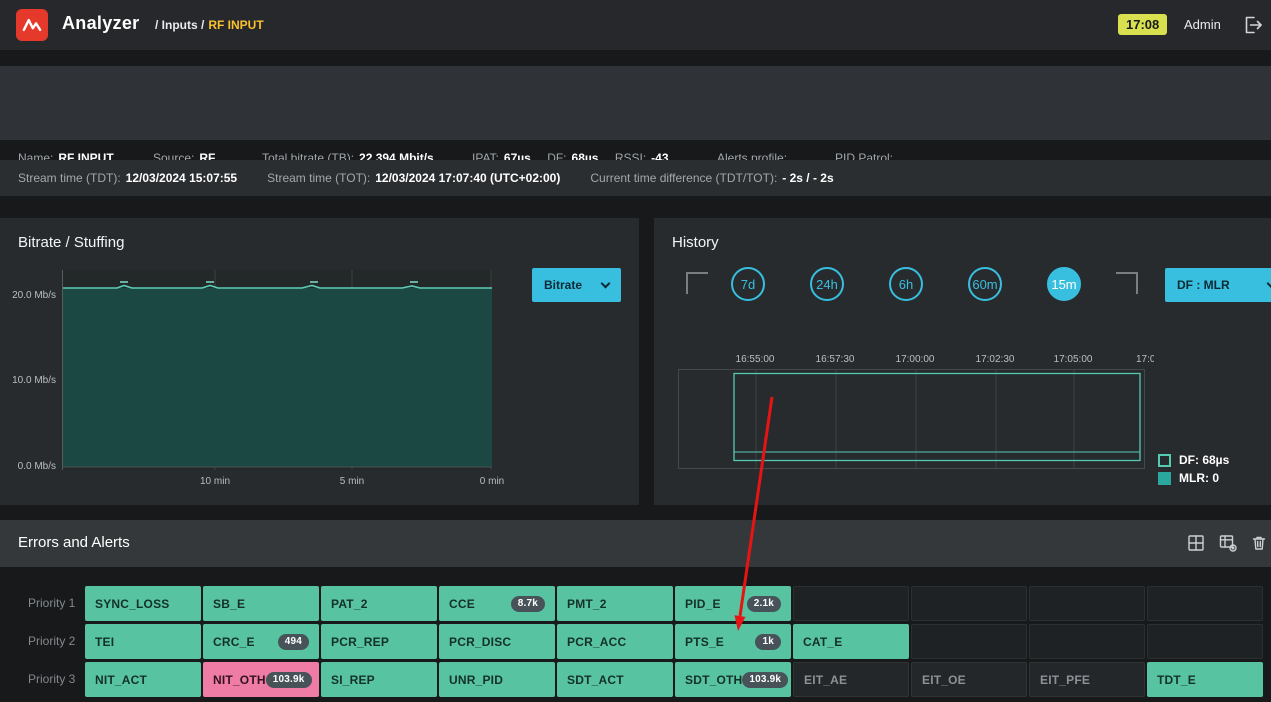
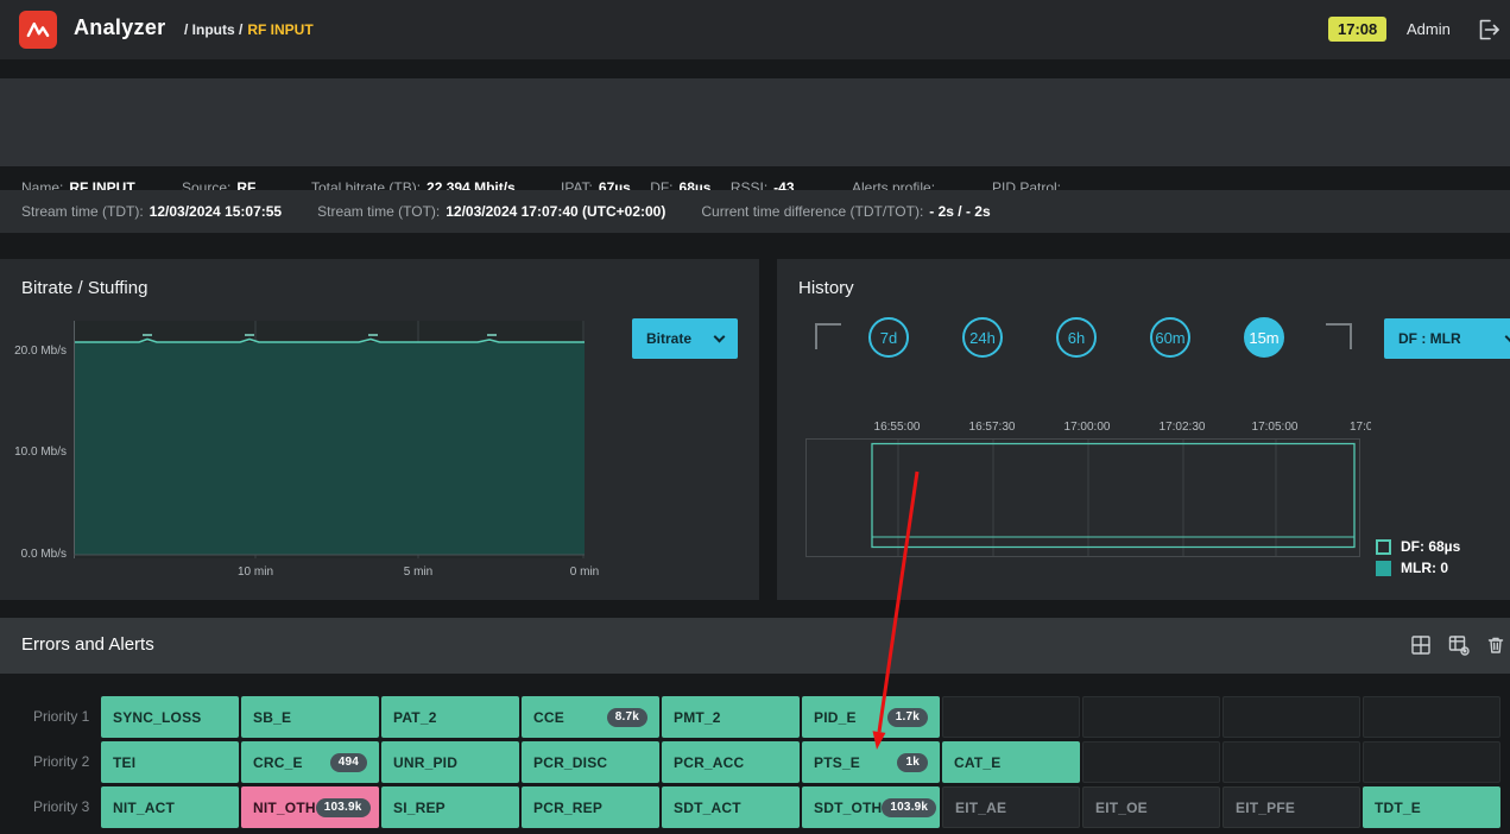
  Analyzer
  / Inputs / RF INPUT
  17:08
  Admin
  Name: RF INPUT
  Source: RF
  Total bitrate (TB): 22.394 Mbit/s
  IPAT: 67µs DF: 68µs RSSI: -43
  Alerts profile:
  PID Patrol:
  Stream time (TDT): 12/03/2024 15:07:55
  Stream time (TOT): 12/03/2024 17:07:40 (UTC+02:00)
  Current time difference (TDT/TOT): - 2s / - 2s
  Bitrate / Stuffing
  Bitrate
  20.0 Mb/s
  10.0 Mb/s
  0.0 Mb/s
  10 min
  5 min
  0 min
  History
  7d
  24h
  6h
  60m
  15m
  DF : MLR
  16:55:00
  16:57:30
  17:00:00
  17:02:30
  17:05:00
  DF: 68µs
  MLR: 0
  Errors and Alerts
  Priority 1
  SYNC_LOSS
  SB_E
  PAT_2
  CCE
  8.7k
  PMT_2
  PID_E
- 2.1k
+ 1.7k
  Priority 2
  TEI
  CRC_E
  494
- PCR_REP
+ UNR_PID
  PCR_DISC
  PCR_ACC
  PTS_E
  1k
  CAT_E
  Priority 3
  NIT_ACT
  NIT_OTH
  103.9k
  SI_REP
- UNR_PID
+ PCR_REP
  SDT_ACT
  SDT_OTH
  103.9k
  EIT_AE
  EIT_OE
  EIT_PFE
  TDT_E
